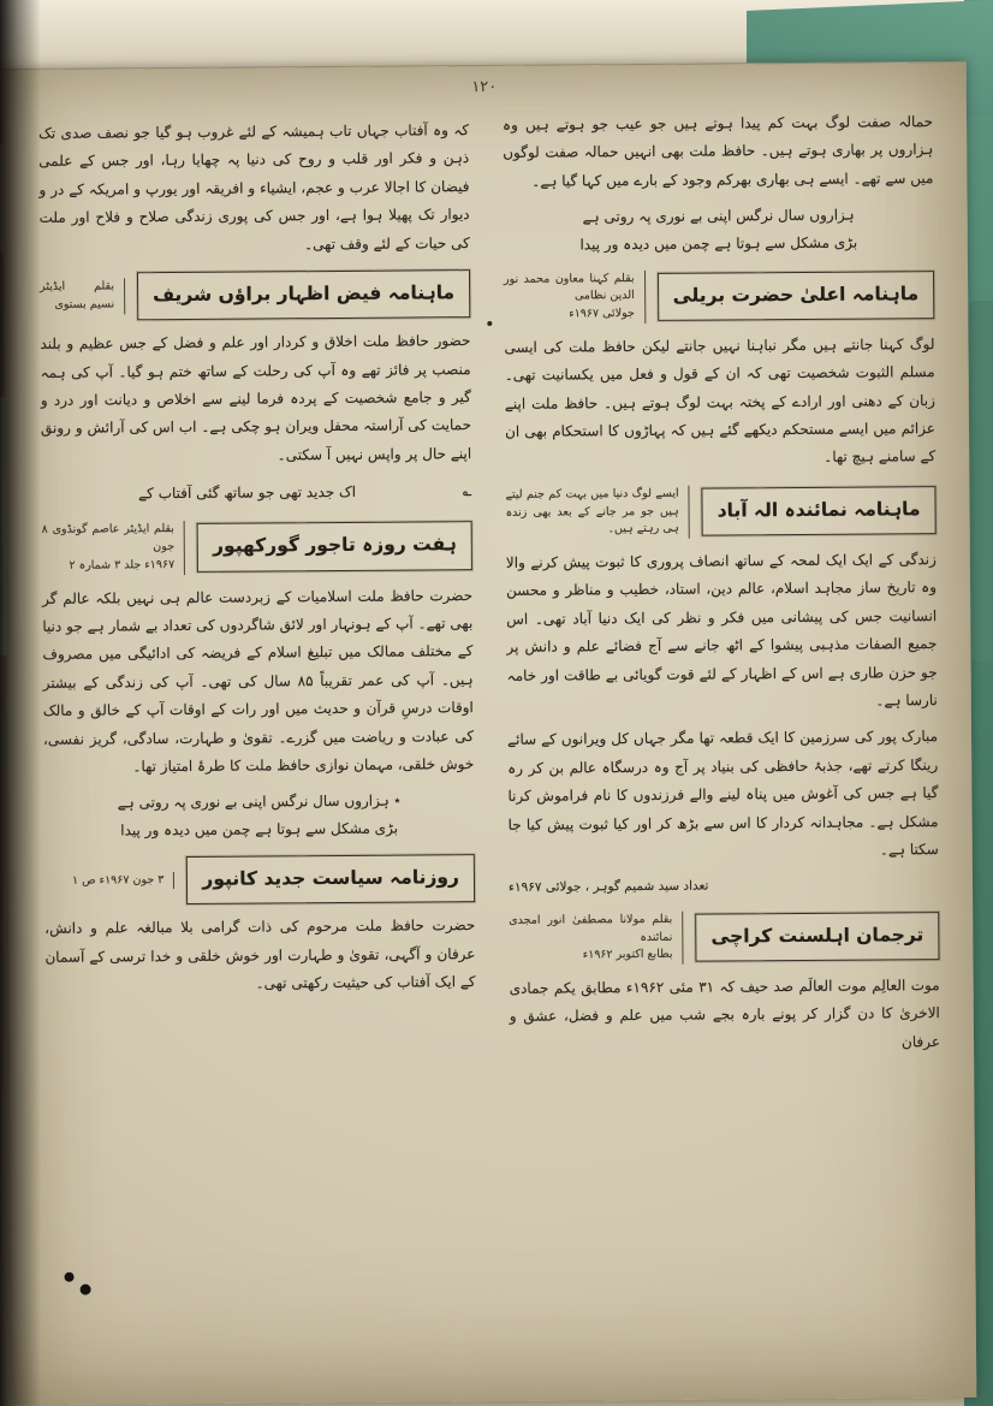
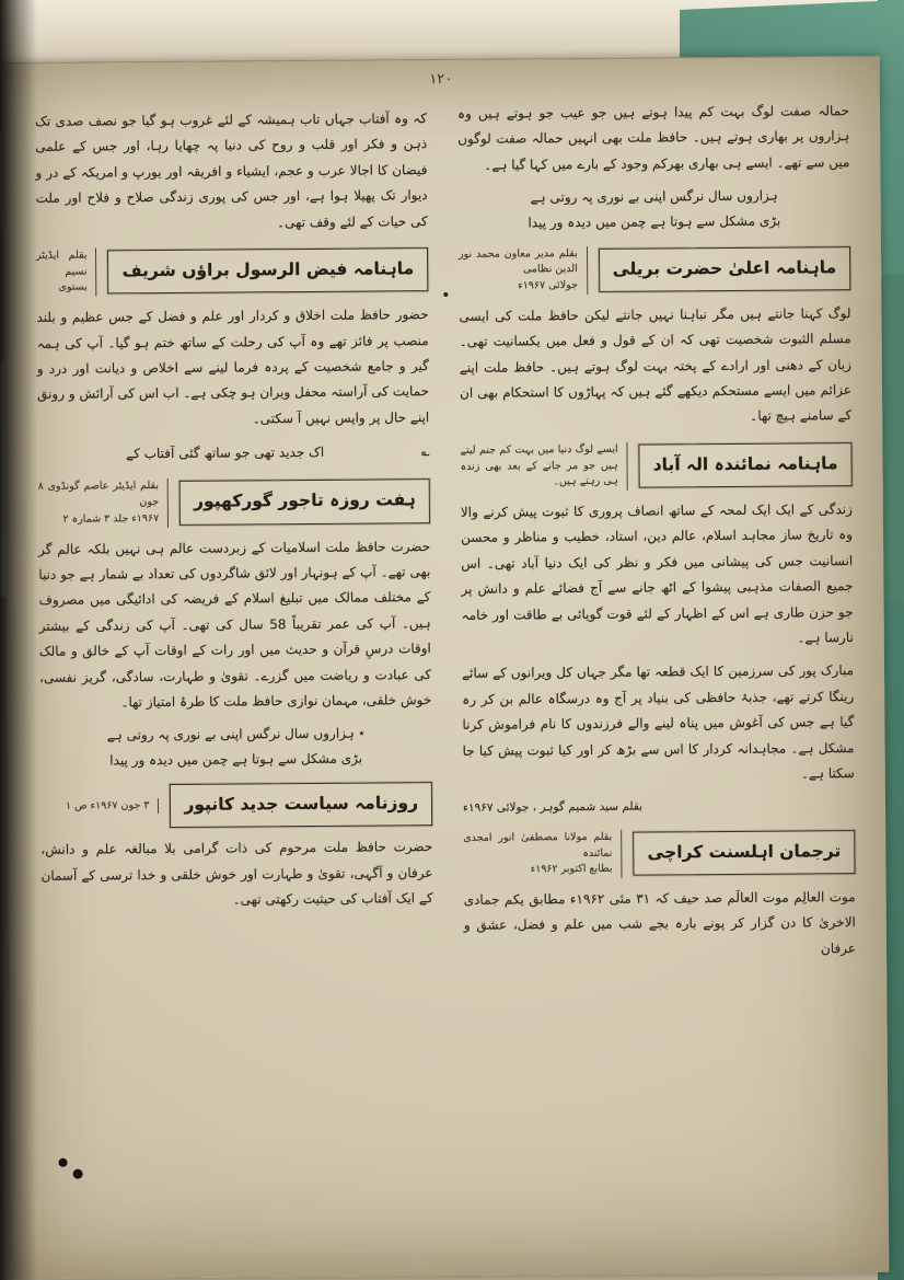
  ۱۲۰
  حمالہ صفت لوگ بہت کم پیدا ہوتے ہیں جو عیب جو ہوتے ہیں وہ ہزاروں پر بھاری ہوتے ہیں۔ حافظ ملت بھی انہیں حمالہ صفت لوگوں میں سے تھے۔ ایسے ہی بھاری بھرکم وجود کے بارے میں کہا گیا ہے۔
  ہزاروں سال نرگس اپنی بے نوری پہ روتی ہے
  بڑی مشکل سے ہوتا ہے چمن میں دیدہ ور پیدا
  ماہنامہ اعلیٰ حضرت بریلی
- بقلم کہنا معاون محمد نور الدین نظامی
+ بقلم مدیر معاون محمد نور الدین نظامی
  جولائی ۱۹۶۷ء
  لوگ کہنا جانتے ہیں مگر نباہنا نہیں جانتے لیکن حافظ ملت کی ایسی مسلم الثبوت شخصیت تھی کہ ان کے قول و فعل میں یکسانیت تھی۔ زبان کے دھنی اور ارادے کے پختہ بہت لوگ ہوتے ہیں۔ حافظ ملت اپنے عزائم میں ایسے مستحکم دیکھے گئے ہیں کہ پہاڑوں کا استحکام بھی ان کے سامنے ہیچ تھا۔
  ماہنامہ نمائندہ الہ آباد
  ایسے لوگ دنیا میں بہت کم جنم لیتے ہیں جو مر جانے کے بعد بھی زندہ ہی رہتے ہیں۔
  زندگی کے ایک ایک لمحہ کے ساتھ انصاف پروری کا ثبوت پیش کرنے والا وہ تاریخ ساز مجاہد اسلام، عالم دین، استاد، خطیب و مناظر و محسن انسانیت جس کی پیشانی میں فکر و نظر کی ایک دنیا آباد تھی۔ اس جمیع الصفات مذہبی پیشوا کے اٹھ جانے سے آج فضائے علم و دانش پر جو حزن طاری ہے اس کے اظہار کے لئے قوت گویائی بے طاقت اور خامہ نارسا ہے۔
  مبارک پور کی سرزمین کا ایک قطعہ تھا مگر جہاں کل ویرانوں کے سائے رینگا کرتے تھے، جذبۂ حافظی کی بنیاد پر آج وہ درسگاہ عالم بن کر رہ گیا ہے جس کی آغوش میں پناہ لینے والے فرزندوں کا نام فراموش کرنا مشکل ہے۔ مجاہدانہ کردار کا اس سے بڑھ کر اور کیا ثبوت پیش کیا جا سکتا ہے۔
- تعداد سید شمیم گوہر ، جولائی ۱۹۶۷ء
+ بقلم سید شمیم گوہر ، جولائی ۱۹۶۷ء
  ترجمان اہلسنت کراچی
  بقلم مولانا مصطفیٰ انور امجدی نمائندہ
  بطابع اکتوبر ۱۹۶۲ء
  موت العالِم موت العالَم صد حیف کہ ۳۱ مئی ۱۹۶۲ء مطابق یکم جمادی الاخریٰ کا دن گزار کر پونے بارہ بجے شب میں علم و فضل، عشق و عرفان
  کہ وہ آفتاب جہاں تاب ہمیشہ کے لئے غروب ہو گیا جو نصف صدی تک ذہن و فکر اور قلب و روح کی دنیا پہ چھایا رہا، اور جس کے علمی فیضان کا اجالا عرب و عجم، ایشیاء و افریقہ اور یورپ و امریکہ کے در و دیوار تک پھیلا ہوا ہے، اور جس کی پوری زندگی صلاح و فلاح اور ملت کی حیات کے لئے وقف تھی۔
- ماہنامہ فیض اظہار براؤں شریف
+ ماہنامہ فیض الرسول براؤں شریف
  بقلم ایڈیٹر نسیم بستوی
  حضور حافظ ملت اخلاق و کردار اور علم و فضل کے جس عظیم و بلند منصب پر فائز تھے وہ آپ کی رحلت کے ساتھ ختم ہو گیا۔ آپ کی ہمہ گیر و جامع شخصیت کے پردہ فرما لینے سے اخلاص و دیانت اور درد و حمایت کی آراستہ محفل ویران ہو چکی ہے۔ اب اس کی آرائش و رونق اپنے حال پر واپس نہیں آ سکتی۔
  ؎
  اک جدید تھی جو ساتھ گئی آفتاب کے
  ہفت روزہ تاجور گورکھپور
  بقلم ایڈیٹر عاصم گونڈوی ۸ جون
  ۱۹۶۷ء جلد ۳ شمارہ ۲
- حضرت حافظ ملت اسلامیات کے زبردست عالم ہی نہیں بلکہ عالم گر بھی تھے۔ آپ کے ہونہار اور لائق شاگردوں کی تعداد بے شمار ہے جو دنیا کے مختلف ممالک میں تبلیغ اسلام کے فریضہ کی ادائیگی میں مصروف ہیں۔ آپ کی عمر تقریباً ۸۵ سال کی تھی۔ آپ کی زندگی کے بیشتر اوقات درسِ قرآن و حدیث میں اور رات کے اوقات آپ کے خالق و مالک کی عبادت و ریاضت میں گزرے۔ تقویٰ و طہارت، سادگی، گریز نفسی، خوش خلقی، مہمان نوازی حافظ ملت کا طرۂ امتیاز تھا۔
+ حضرت حافظ ملت اسلامیات کے زبردست عالم ہی نہیں بلکہ عالم گر بھی تھے۔ آپ کے ہونہار اور لائق شاگردوں کی تعداد بے شمار ہے جو دنیا کے مختلف ممالک میں تبلیغ اسلام کے فریضہ کی ادائیگی میں مصروف ہیں۔ آپ کی عمر تقریباً 58 سال کی تھی۔ آپ کی زندگی کے بیشتر اوقات درسِ قرآن و حدیث میں اور رات کے اوقات آپ کے خالق و مالک کی عبادت و ریاضت میں گزرے۔ تقویٰ و طہارت، سادگی، گریز نفسی، خوش خلقی، مہمان نوازی حافظ ملت کا طرۂ امتیاز تھا۔
  ٭ہزاروں سال نرگس اپنی بے نوری پہ روتی ہے
  بڑی مشکل سے ہوتا ہے چمن میں دیدہ ور پیدا
  روزنامہ سیاست جدید کانپور
  ۳ جون ۱۹۶۷ء ص ۱
  حضرت حافظ ملت مرحوم کی ذات گرامی بلا مبالغہ علم و دانش، عرفان و آگہی، تقویٰ و طہارت اور خوش خلقی و خدا ترسی کے آسمان کے ایک آفتاب کی حیثیت رکھتی تھی۔
